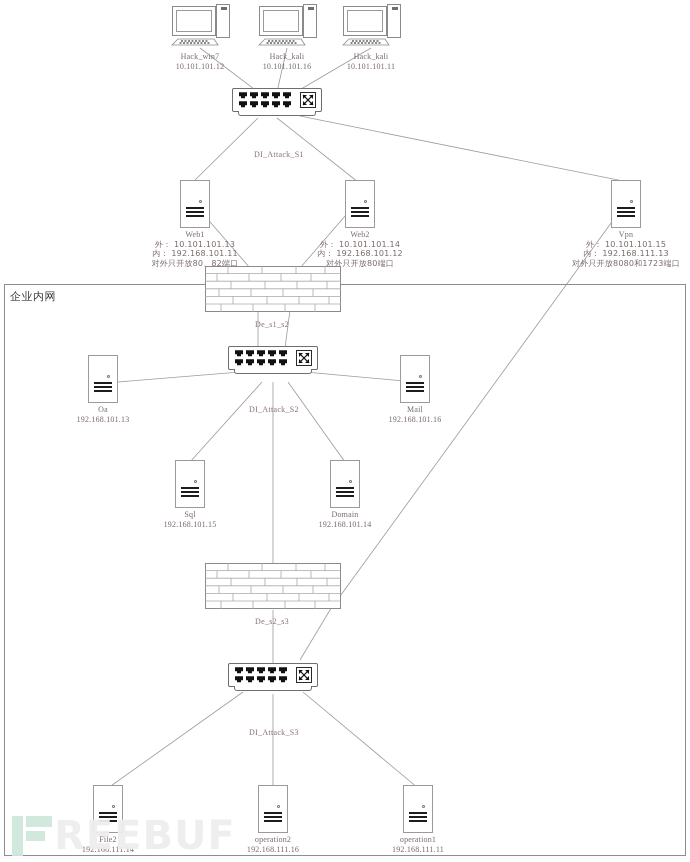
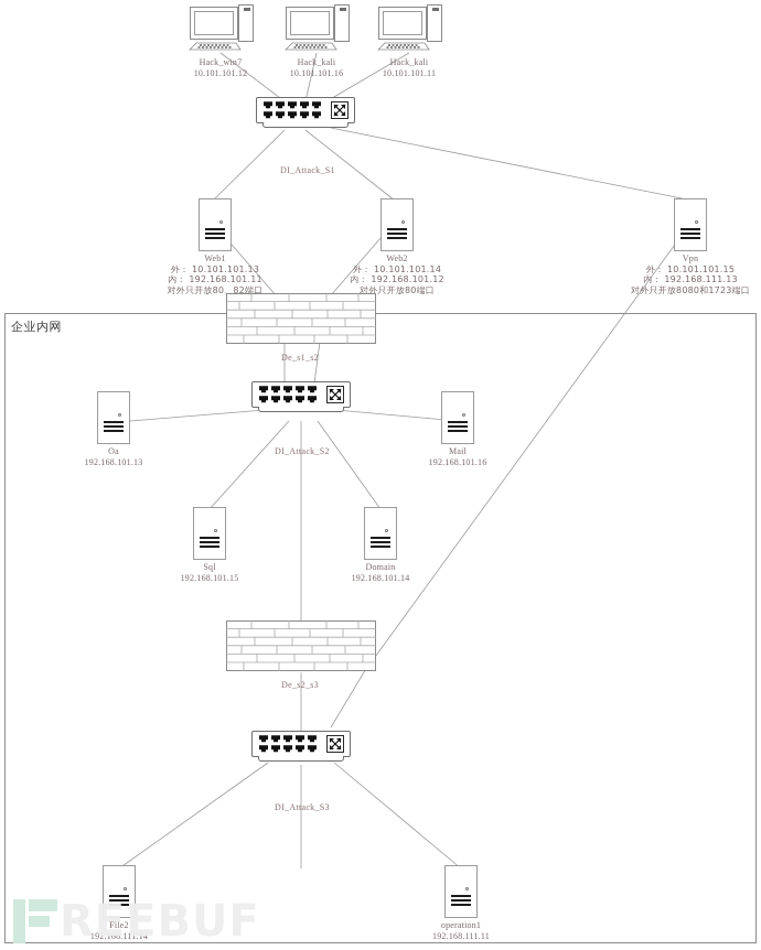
  企业内网
  Hack_win7
  10.101.101.12
  Hack_kali
  10.101.101.16
  Hack_kali
  10.101.101.11
  DI_Attack_S1
  Web1
  外： 10.101.101.13
  内： 192.168.101.11
  对外只开放80、82端口
  Web2
  外： 10.101.101.14
  内： 192.168.101.12
  对外只开放80端口
  Vpn
  外： 10.101.101.15
  内： 192.168.111.13
  对外只开放8080和1723端口
  De_s1_s2
  DI_Attack_S2
  Oa
  192.168.101.13
  Mail
  192.168.101.16
  Sql
  192.168.101.15
  Domain
  192.168.101.14
  De_s2_s3
  DI_Attack_S3
  File2
  192.168.111.14
- operation2
- 192.168.111.16
  operation1
  192.168.111.11
  REEBUF
